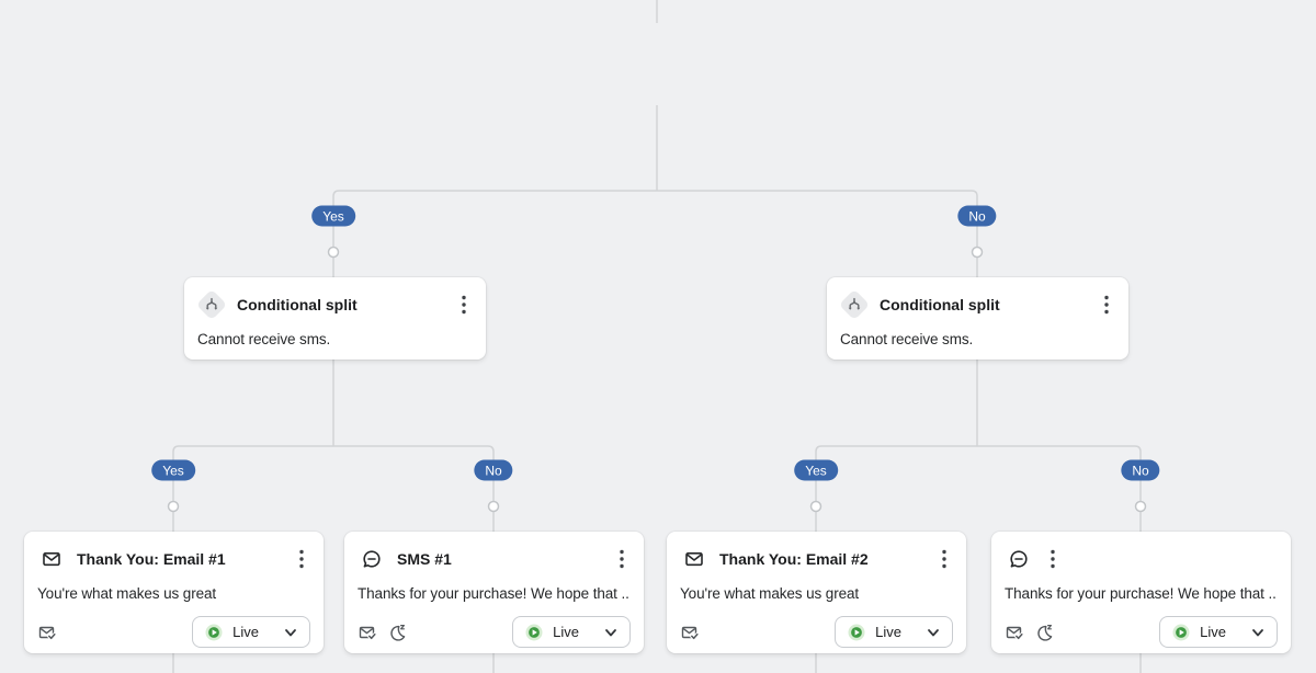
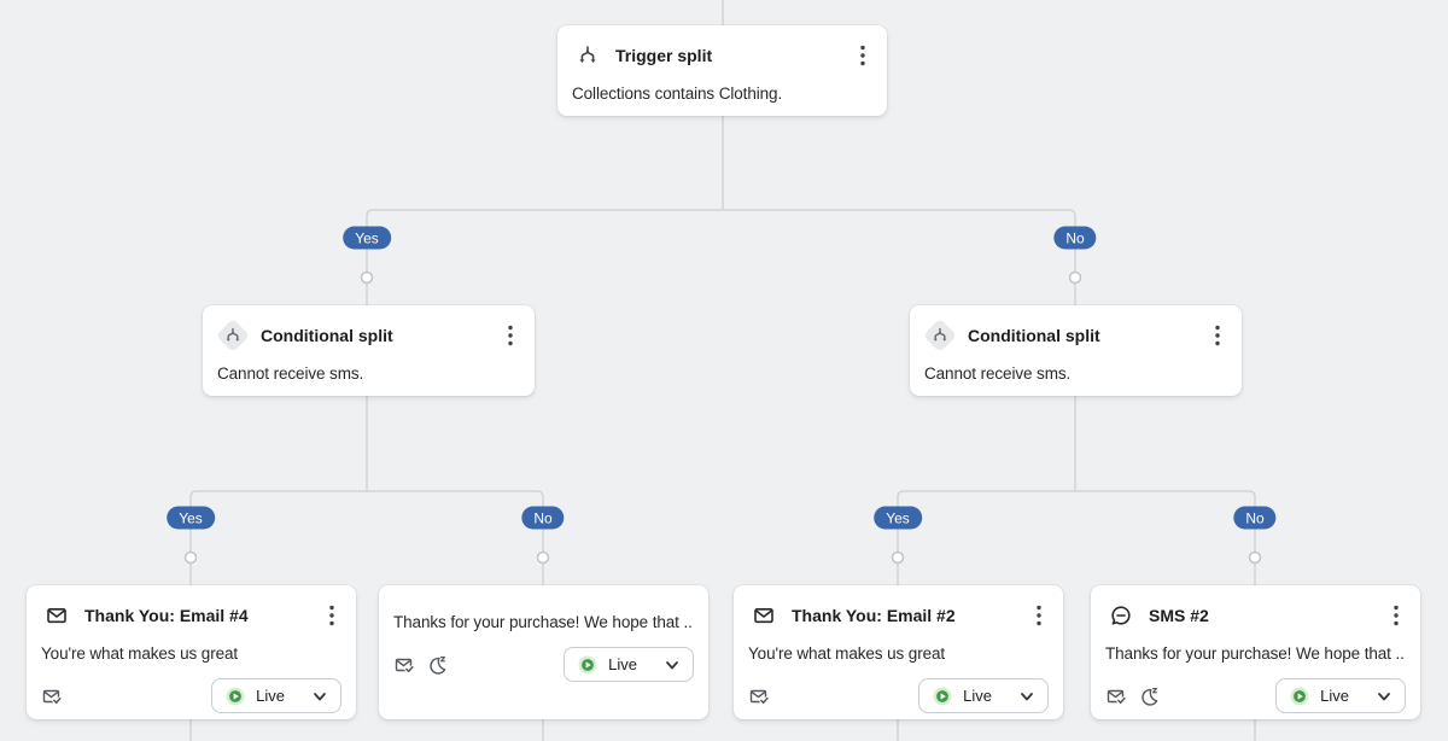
  Yes
  No
  Yes
  No
  Yes
  No
+ Trigger split
+ Collections contains Clothing.
  Conditional split
  Cannot receive sms.
  Conditional split
  Cannot receive sms.
- Thank You: Email #1
+ Thank You: Email #4
  You're what makes us great
  Live
- SMS #1
  Thanks for your purchase! We hope that ..
  Live
  Thank You: Email #2
  You're what makes us great
  Live
+ SMS #2
  Thanks for your purchase! We hope that ..
  Live
